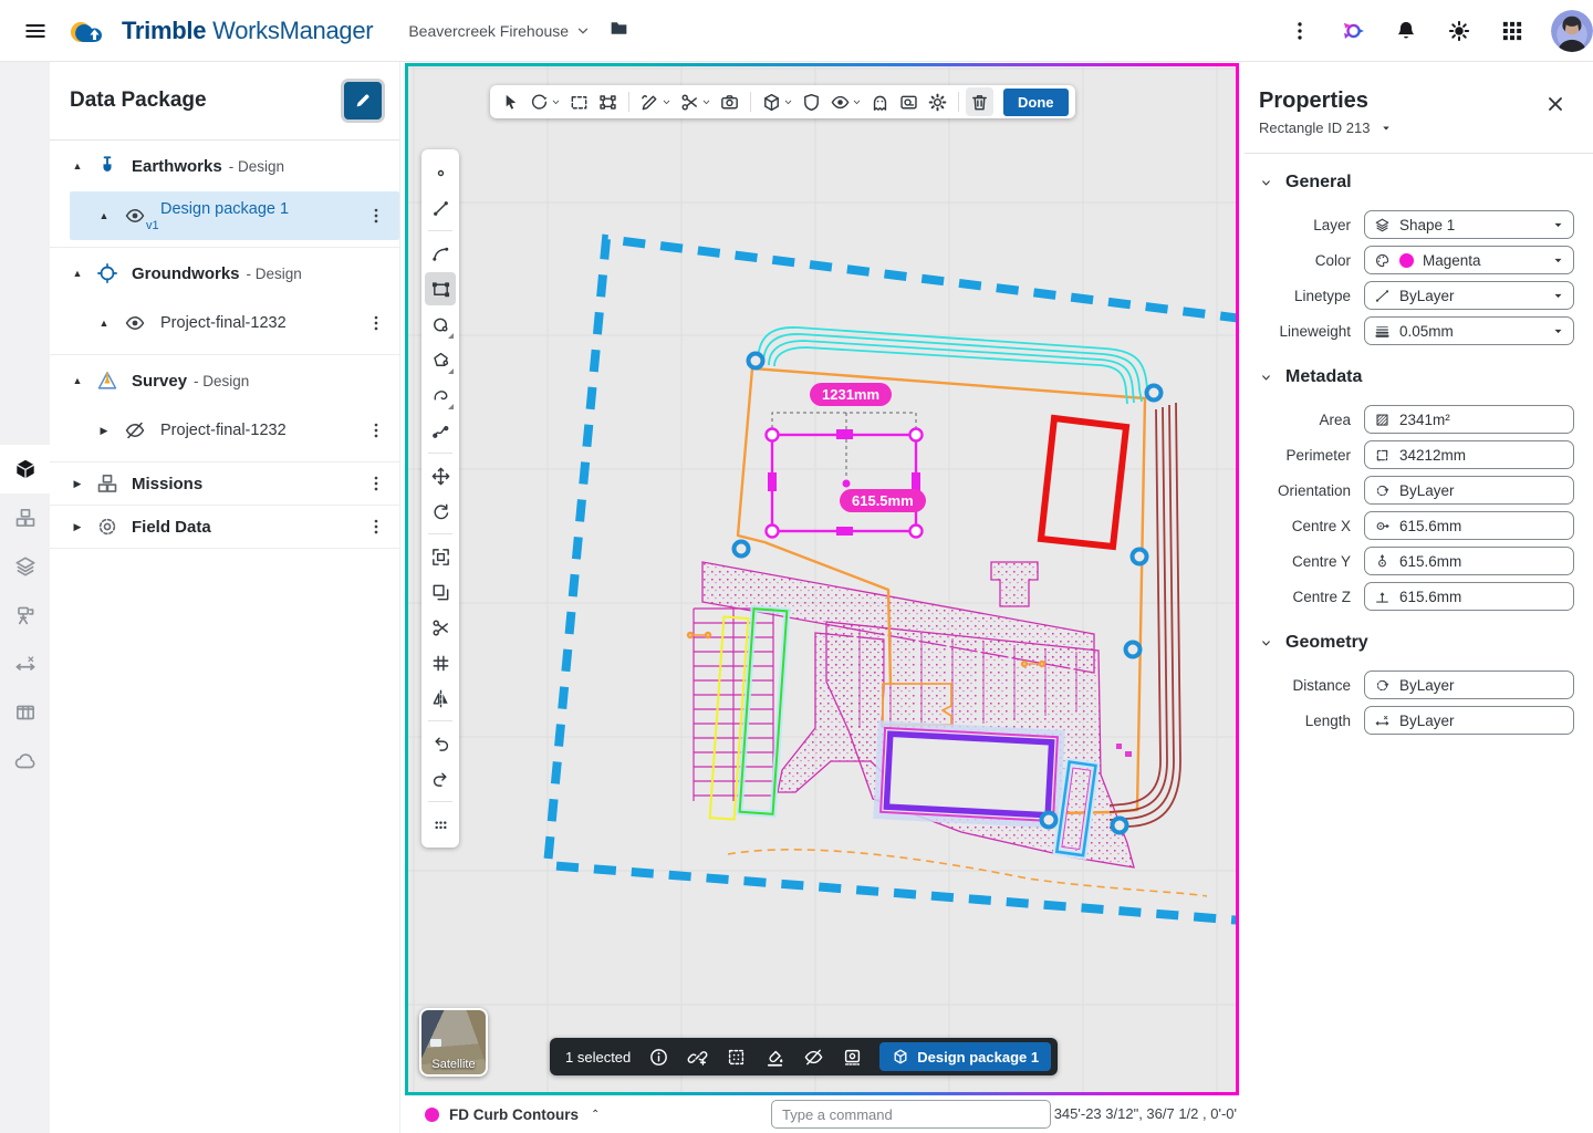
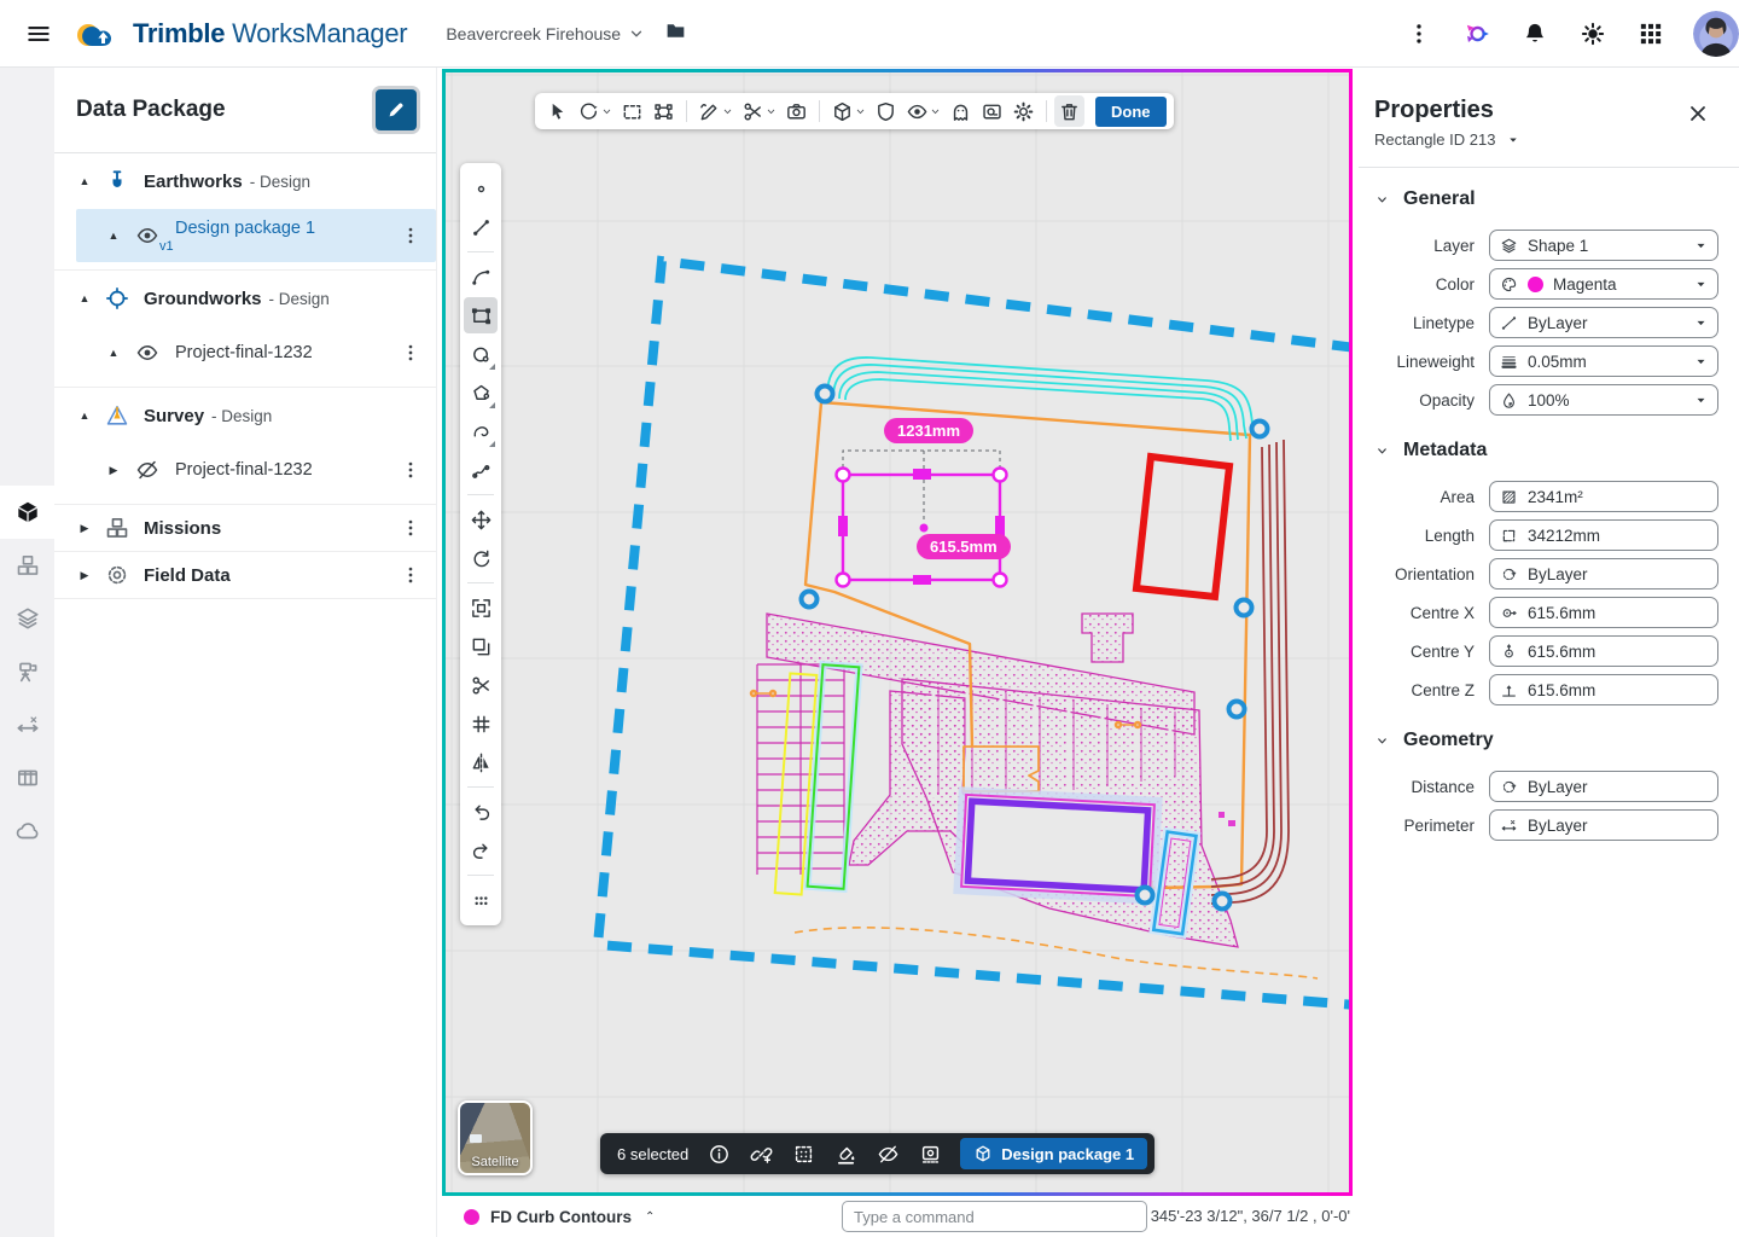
  Trimble
  WorksManager
  Beavercreek Firehouse
  Data Package
  ▲
  Earthworks
  - Design
  ▲
  Design package 1
  v1
  ▲
  Groundworks
  - Design
  ▲
  Project-final-1232
  ▲
  Survey
  - Design
  ▶
  Project-final-1232
  ▶
  Missions
  ▶
  Field Data
  1231mm
  615.5mm
  Done
- 1 selected
+ 6 selected
  Design package 1
  Satellite
  FD Curb Contours
  ⌃
  Type a command
  345'-23 3/12", 36/7 1/2 , 0'-0'
  Properties
  Rectangle ID 213
  General
  Layer
  Shape 1
  Color
  Magenta
  Linetype
  ByLayer
  Lineweight
  0.05mm
+ Opacity
+ 100%
  Metadata
  Area
  2341m²
- Perimeter
+ Length
  34212mm
  Orientation
  ByLayer
  Centre X
  615.6mm
  Centre Y
  615.6mm
  Centre Z
  615.6mm
  Geometry
  Distance
  ByLayer
- Length
+ Perimeter
  ByLayer
